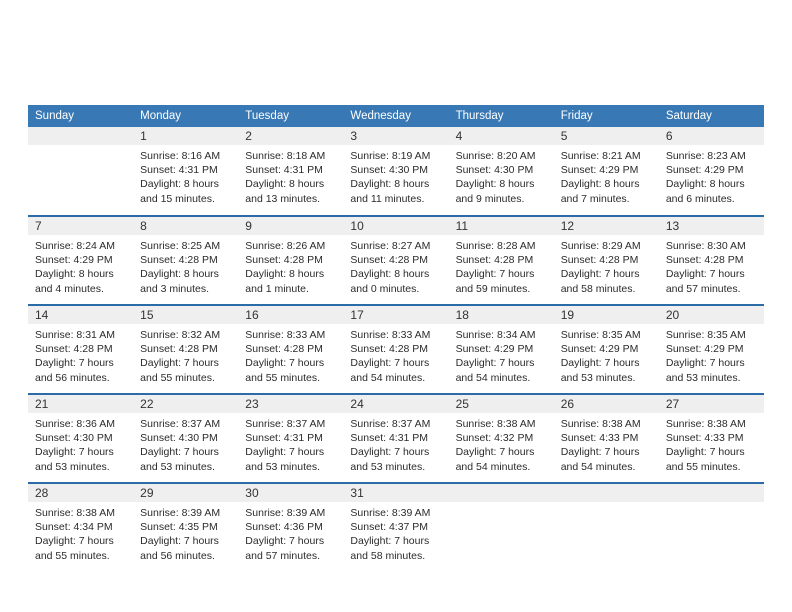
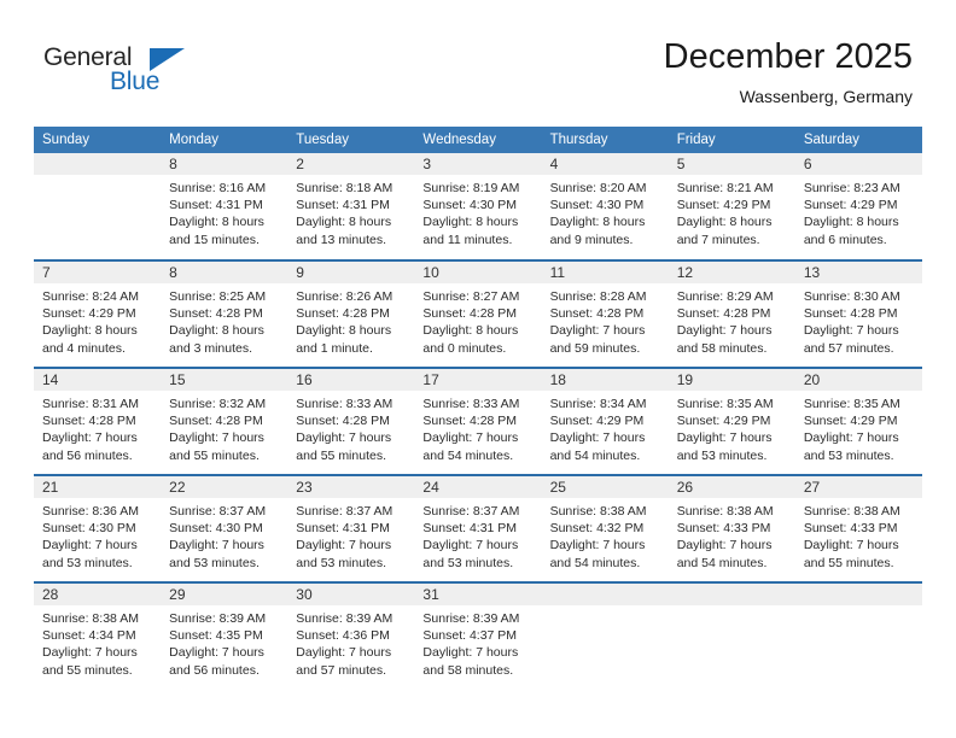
+ General
+ Blue
+ December 2025
+ Wassenberg, Germany
  Sunday	Monday	Tuesday	Wednesday	Thursday	Friday	Saturday
- 	1Sunrise: 8:16 AMSunset: 4:31 PMDaylight: 8 hoursand 15 minutes.	2Sunrise: 8:18 AMSunset: 4:31 PMDaylight: 8 hoursand 13 minutes.	3Sunrise: 8:19 AMSunset: 4:30 PMDaylight: 8 hoursand 11 minutes.	4Sunrise: 8:20 AMSunset: 4:30 PMDaylight: 8 hoursand 9 minutes.	5Sunrise: 8:21 AMSunset: 4:29 PMDaylight: 8 hoursand 7 minutes.	6Sunrise: 8:23 AMSunset: 4:29 PMDaylight: 8 hoursand 6 minutes.
+ 	8Sunrise: 8:16 AMSunset: 4:31 PMDaylight: 8 hoursand 15 minutes.	2Sunrise: 8:18 AMSunset: 4:31 PMDaylight: 8 hoursand 13 minutes.	3Sunrise: 8:19 AMSunset: 4:30 PMDaylight: 8 hoursand 11 minutes.	4Sunrise: 8:20 AMSunset: 4:30 PMDaylight: 8 hoursand 9 minutes.	5Sunrise: 8:21 AMSunset: 4:29 PMDaylight: 8 hoursand 7 minutes.	6Sunrise: 8:23 AMSunset: 4:29 PMDaylight: 8 hoursand 6 minutes.
  7Sunrise: 8:24 AMSunset: 4:29 PMDaylight: 8 hoursand 4 minutes.	8Sunrise: 8:25 AMSunset: 4:28 PMDaylight: 8 hoursand 3 minutes.	9Sunrise: 8:26 AMSunset: 4:28 PMDaylight: 8 hoursand 1 minute.	10Sunrise: 8:27 AMSunset: 4:28 PMDaylight: 8 hoursand 0 minutes.	11Sunrise: 8:28 AMSunset: 4:28 PMDaylight: 7 hoursand 59 minutes.	12Sunrise: 8:29 AMSunset: 4:28 PMDaylight: 7 hoursand 58 minutes.	13Sunrise: 8:30 AMSunset: 4:28 PMDaylight: 7 hoursand 57 minutes.
  14Sunrise: 8:31 AMSunset: 4:28 PMDaylight: 7 hoursand 56 minutes.	15Sunrise: 8:32 AMSunset: 4:28 PMDaylight: 7 hoursand 55 minutes.	16Sunrise: 8:33 AMSunset: 4:28 PMDaylight: 7 hoursand 55 minutes.	17Sunrise: 8:33 AMSunset: 4:28 PMDaylight: 7 hoursand 54 minutes.	18Sunrise: 8:34 AMSunset: 4:29 PMDaylight: 7 hoursand 54 minutes.	19Sunrise: 8:35 AMSunset: 4:29 PMDaylight: 7 hoursand 53 minutes.	20Sunrise: 8:35 AMSunset: 4:29 PMDaylight: 7 hoursand 53 minutes.
  21Sunrise: 8:36 AMSunset: 4:30 PMDaylight: 7 hoursand 53 minutes.	22Sunrise: 8:37 AMSunset: 4:30 PMDaylight: 7 hoursand 53 minutes.	23Sunrise: 8:37 AMSunset: 4:31 PMDaylight: 7 hoursand 53 minutes.	24Sunrise: 8:37 AMSunset: 4:31 PMDaylight: 7 hoursand 53 minutes.	25Sunrise: 8:38 AMSunset: 4:32 PMDaylight: 7 hoursand 54 minutes.	26Sunrise: 8:38 AMSunset: 4:33 PMDaylight: 7 hoursand 54 minutes.	27Sunrise: 8:38 AMSunset: 4:33 PMDaylight: 7 hoursand 55 minutes.
  28Sunrise: 8:38 AMSunset: 4:34 PMDaylight: 7 hoursand 55 minutes.	29Sunrise: 8:39 AMSunset: 4:35 PMDaylight: 7 hoursand 56 minutes.	30Sunrise: 8:39 AMSunset: 4:36 PMDaylight: 7 hoursand 57 minutes.	31Sunrise: 8:39 AMSunset: 4:37 PMDaylight: 7 hoursand 58 minutes.
